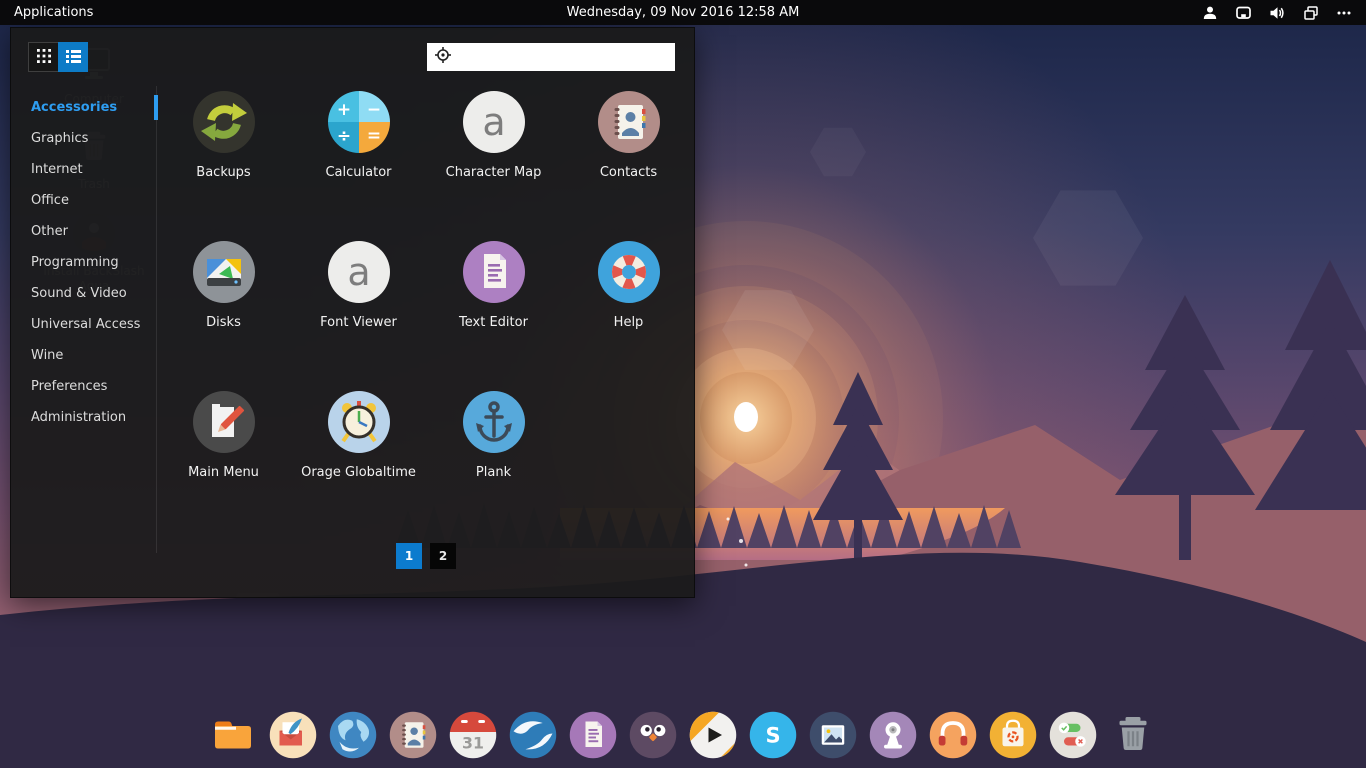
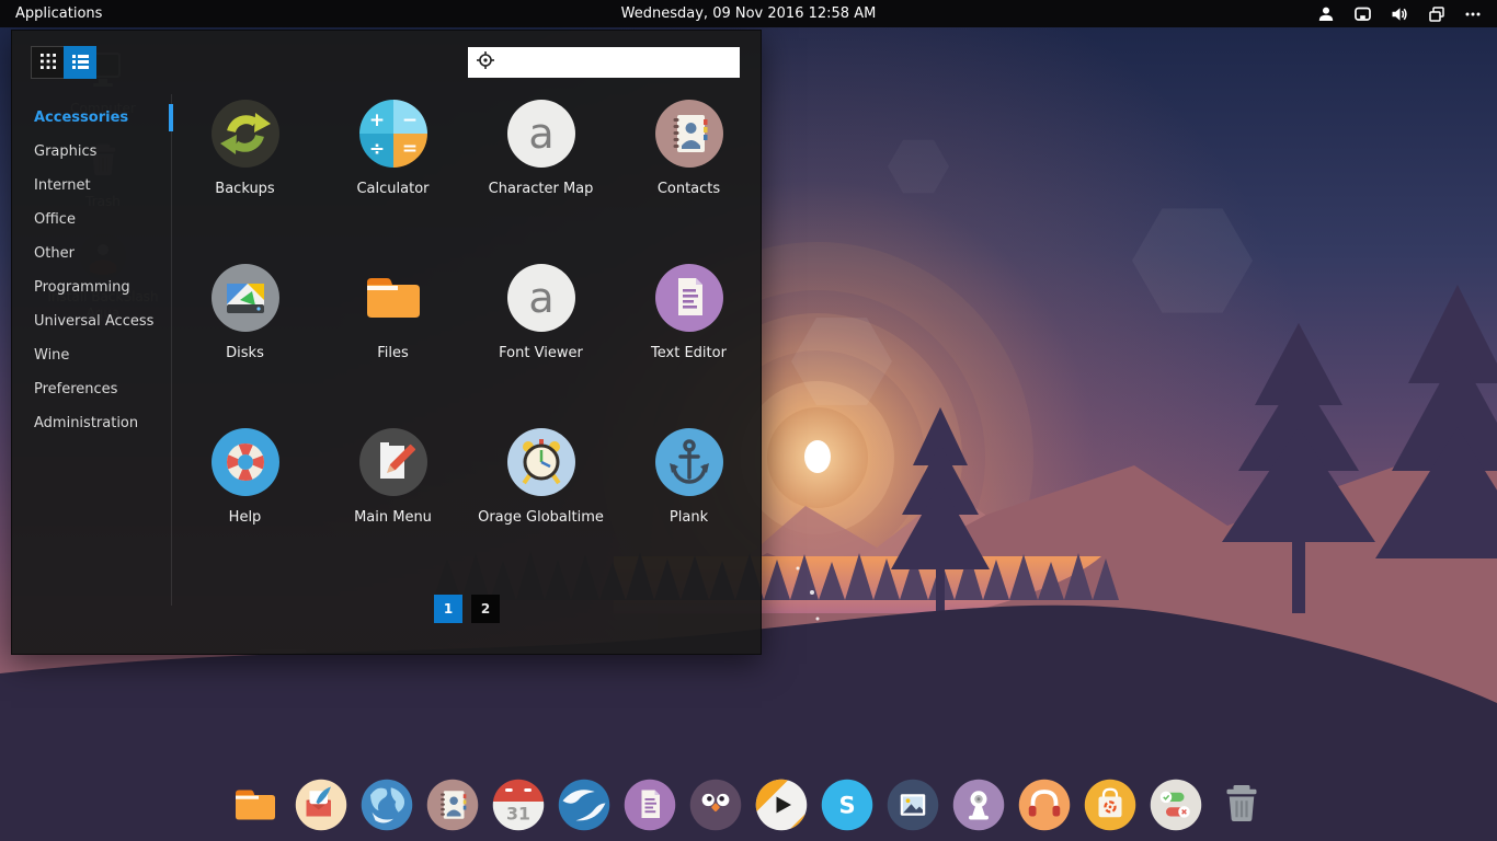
  Applications
  Wednesday, 09 Nov 2016 12:58 AM
  Accessories
  Graphics
  Internet
  Office
  Other
  Programming
- Sound & Video
  Universal Access
  Wine
  Preferences
  Administration
  Backups
  +
  −
  ÷
  =
  Calculator
  a
  Character Map
  Contacts
  Disks
+ Files
  a
  Font Viewer
  Text Editor
  Help
  Main Menu
  Orage Globaltime
  Plank
  1
  2
  31
  S
